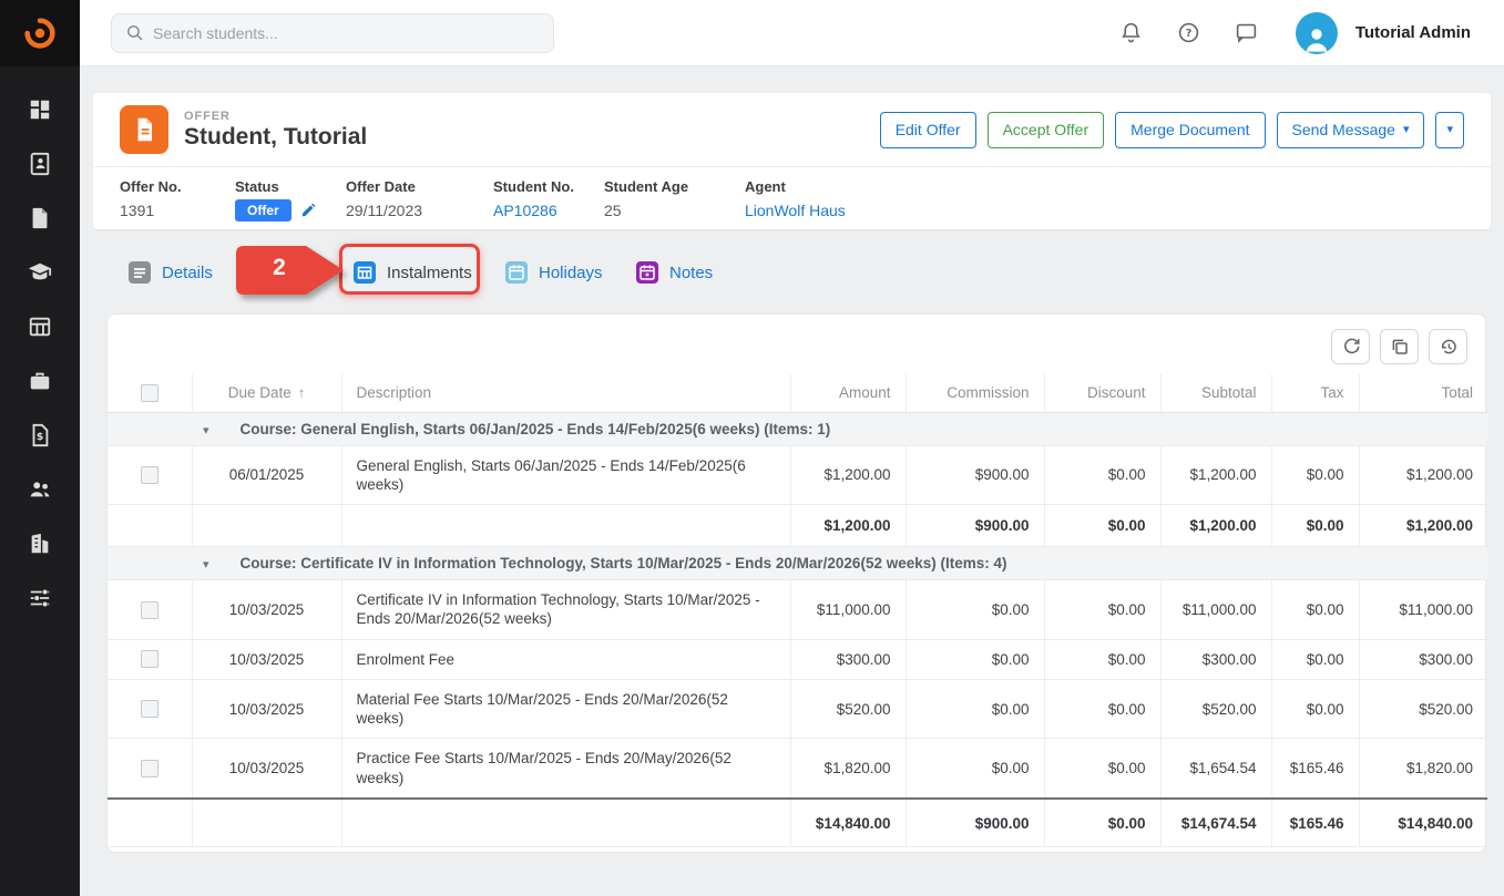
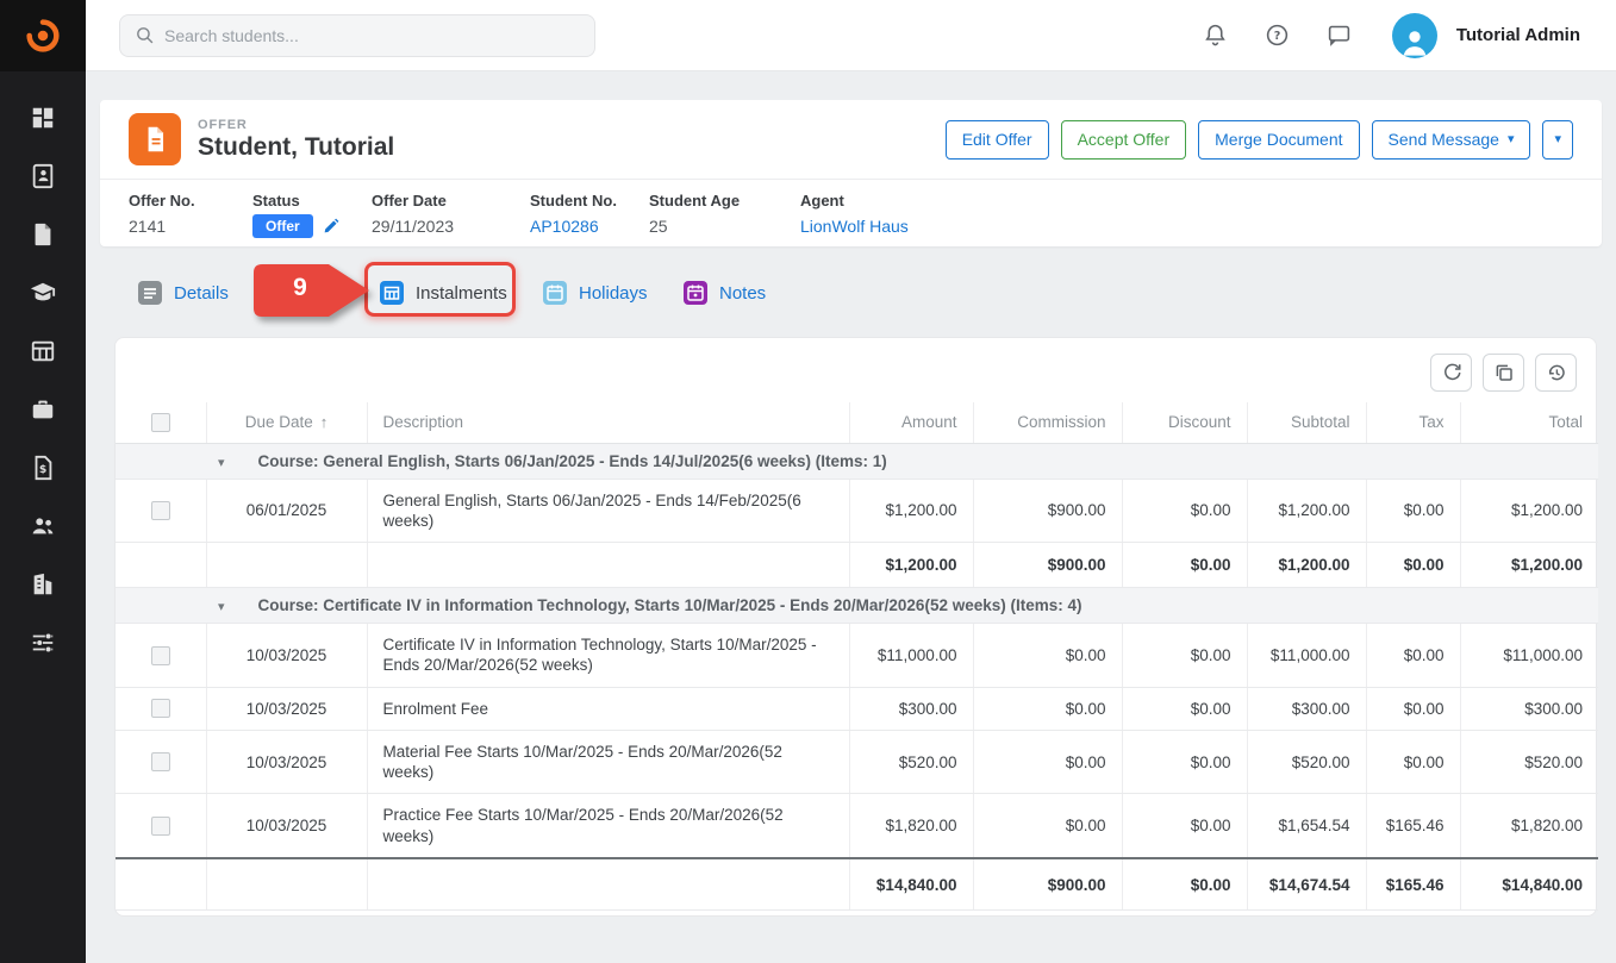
  $
  Search students...
  ?
  Tutorial Admin
  OFFER
  Student, Tutorial
  Edit Offer
  Accept Offer
  Merge Document
  Send Message
  ▾
  ▾
  Offer No.
- 1391
+ 2141
  Status
  Offer
  Offer Date
  29/11/2023
  Student No.
  AP10286
  Student Age
  25
  Agent
  LionWolf Haus
  Details
  Instalments
  Holidays
  Notes
  	Due Date ↑	Description	Amount	Commission	Discount	Subtotal	Tax	Total
- ▾ Course: General English, Starts 06/Jan/2025 - Ends 14/Feb/2025(6 weeks) (Items: 1)
+ ▾ Course: General English, Starts 06/Jan/2025 - Ends 14/Jul/2025(6 weeks) (Items: 1)
  	06/01/2025	General English, Starts 06/Jan/2025 - Ends 14/Feb/2025(6 weeks)	$1,200.00	$900.00	$0.00	$1,200.00	$0.00	$1,200.00
  			$1,200.00	$900.00	$0.00	$1,200.00	$0.00	$1,200.00
  ▾ Course: Certificate IV in Information Technology, Starts 10/Mar/2025 - Ends 20/Mar/2026(52 weeks) (Items: 4)
  	10/03/2025	Certificate IV in Information Technology, Starts 10/Mar/2025 - Ends 20/Mar/2026(52 weeks)	$11,000.00	$0.00	$0.00	$11,000.00	$0.00	$11,000.00
  	10/03/2025	Enrolment Fee	$300.00	$0.00	$0.00	$300.00	$0.00	$300.00
  	10/03/2025	Material Fee Starts 10/Mar/2025 - Ends 20/Mar/2026(52 weeks)	$520.00	$0.00	$0.00	$520.00	$0.00	$520.00
- 	10/03/2025	Practice Fee Starts 10/Mar/2025 - Ends 20/May/2026(52 weeks)	$1,820.00	$0.00	$0.00	$1,654.54	$165.46	$1,820.00
+ 	10/03/2025	Practice Fee Starts 10/Mar/2025 - Ends 20/Mar/2026(52 weeks)	$1,820.00	$0.00	$0.00	$1,654.54	$165.46	$1,820.00
  			$14,840.00	$900.00	$0.00	$14,674.54	$165.46	$14,840.00
- 2
+ 9
